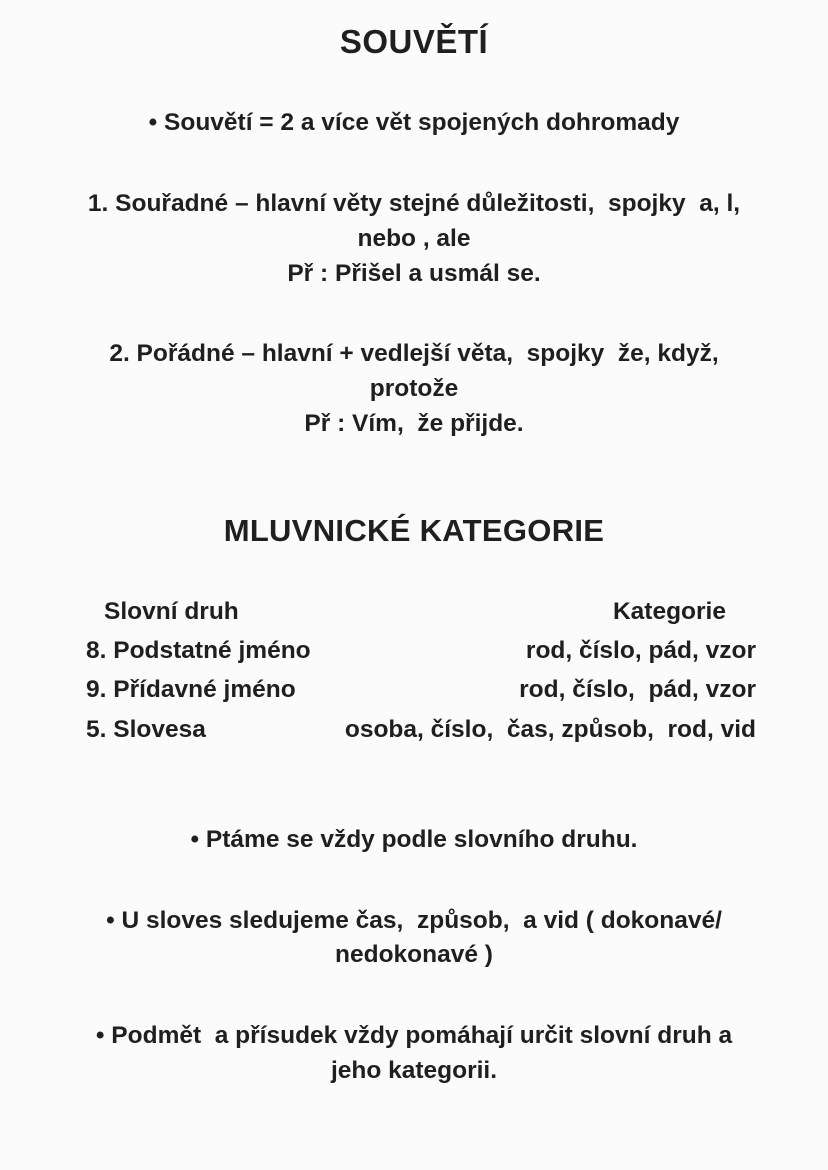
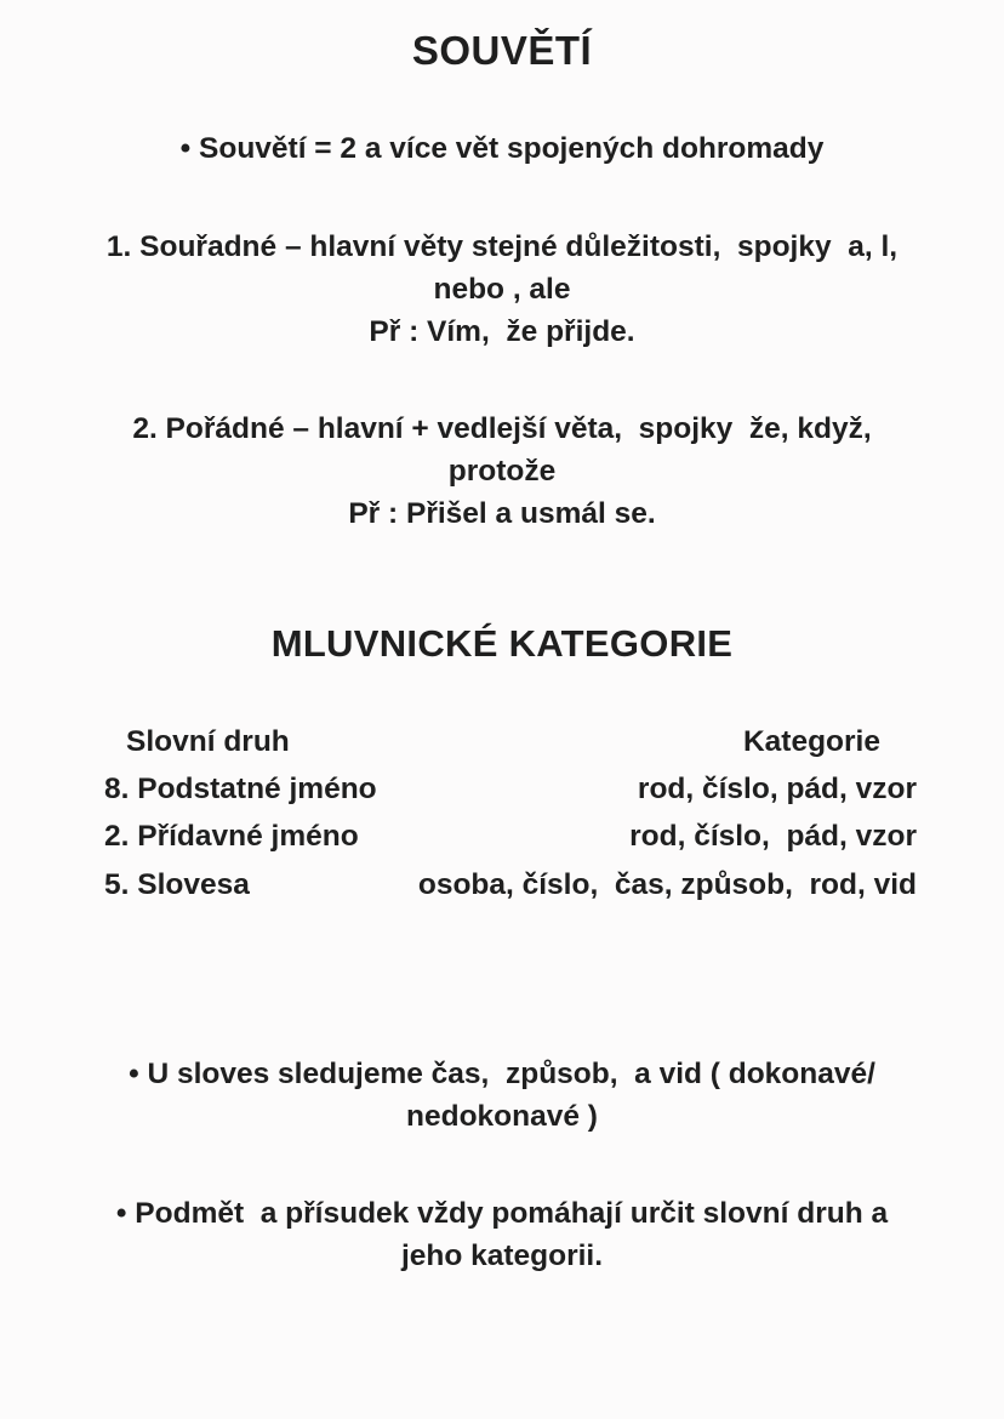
  SOUVĚTÍ
  • Souvětí = 2 a více vět spojených dohromady
  1. Souřadné – hlavní věty stejné důležitosti, spojky a, l,
  nebo , ale
- Př : Přišel a usmál se.
+ Př : Vím, že přijde.
  2. Pořádné – hlavní + vedlejší věta, spojky že, když,
  protože
- Př : Vím, že přijde.
+ Př : Přišel a usmál se.
  MLUVNICKÉ KATEGORIE
  Slovní druh	Kategorie
  8. Podstatné jméno	rod, číslo, pád, vzor
- 9. Přídavné jméno	rod, číslo, pád, vzor
+ 2. Přídavné jméno	rod, číslo, pád, vzor
  5. Slovesa	osoba, číslo, čas, způsob, rod, vid
- • Ptáme se vždy podle slovního druhu.
  • U sloves sledujeme čas, způsob, a vid ( dokonavé/
  nedokonavé )
  • Podmět a přísudek vždy pomáhají určit slovní druh a
  jeho kategorii.
